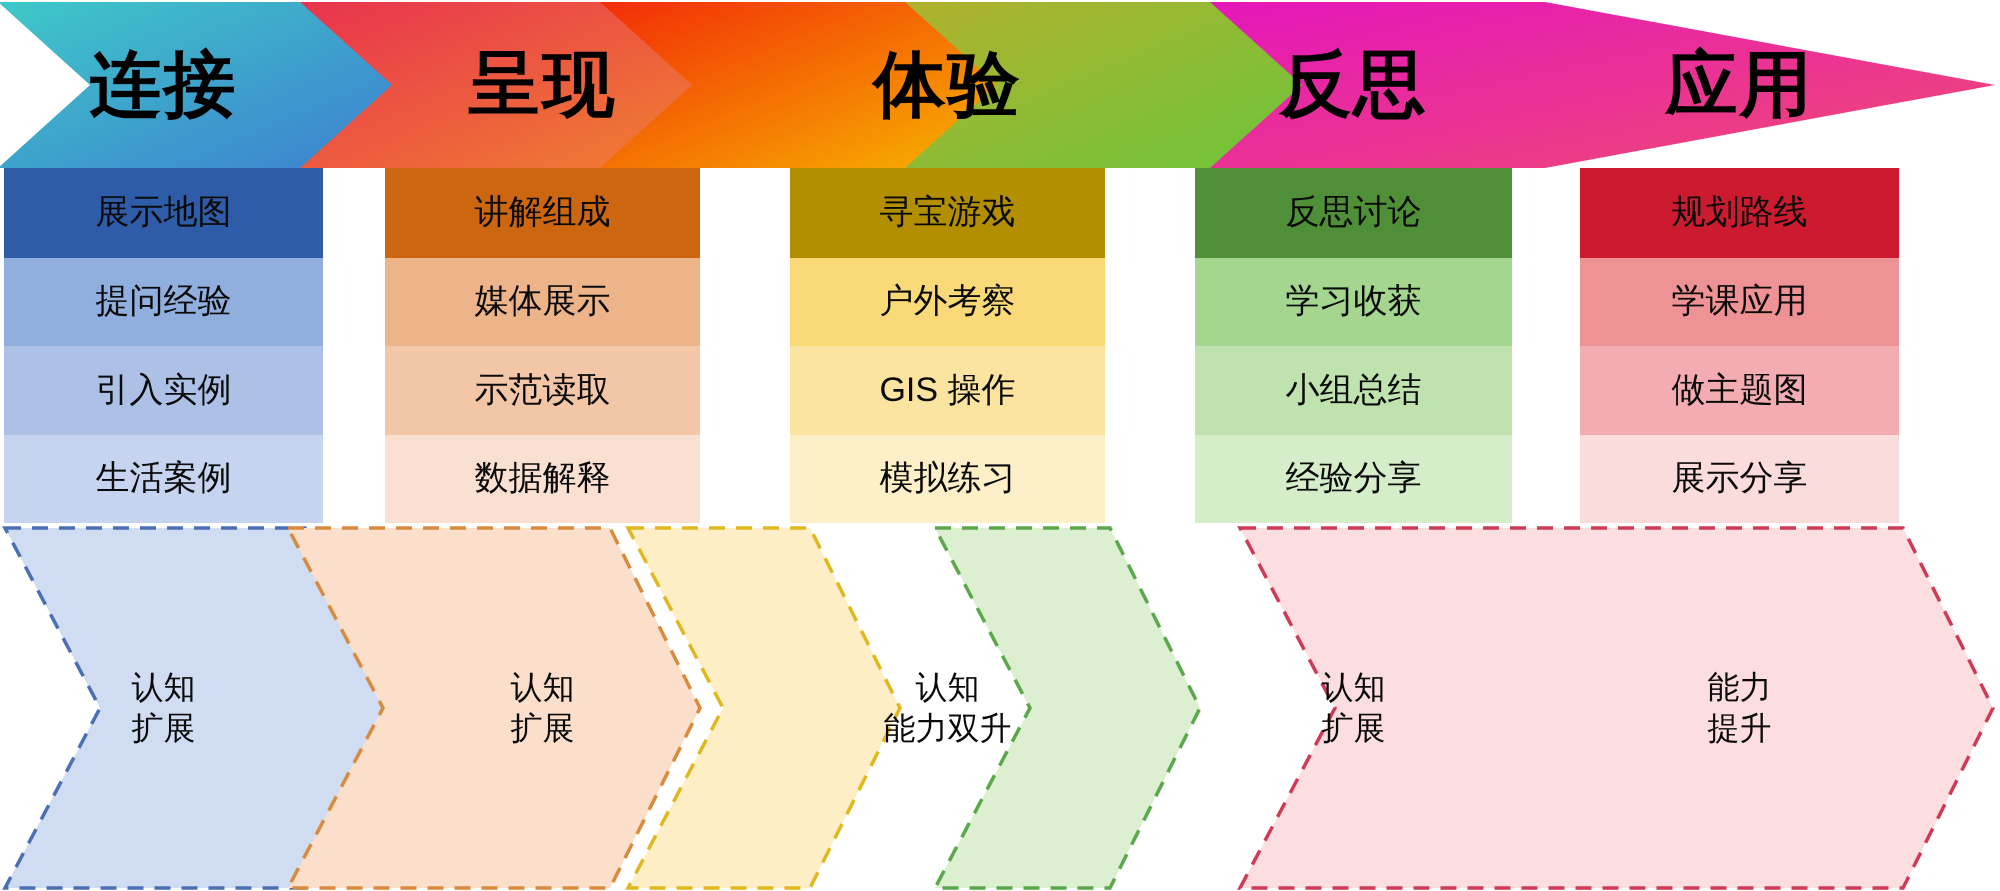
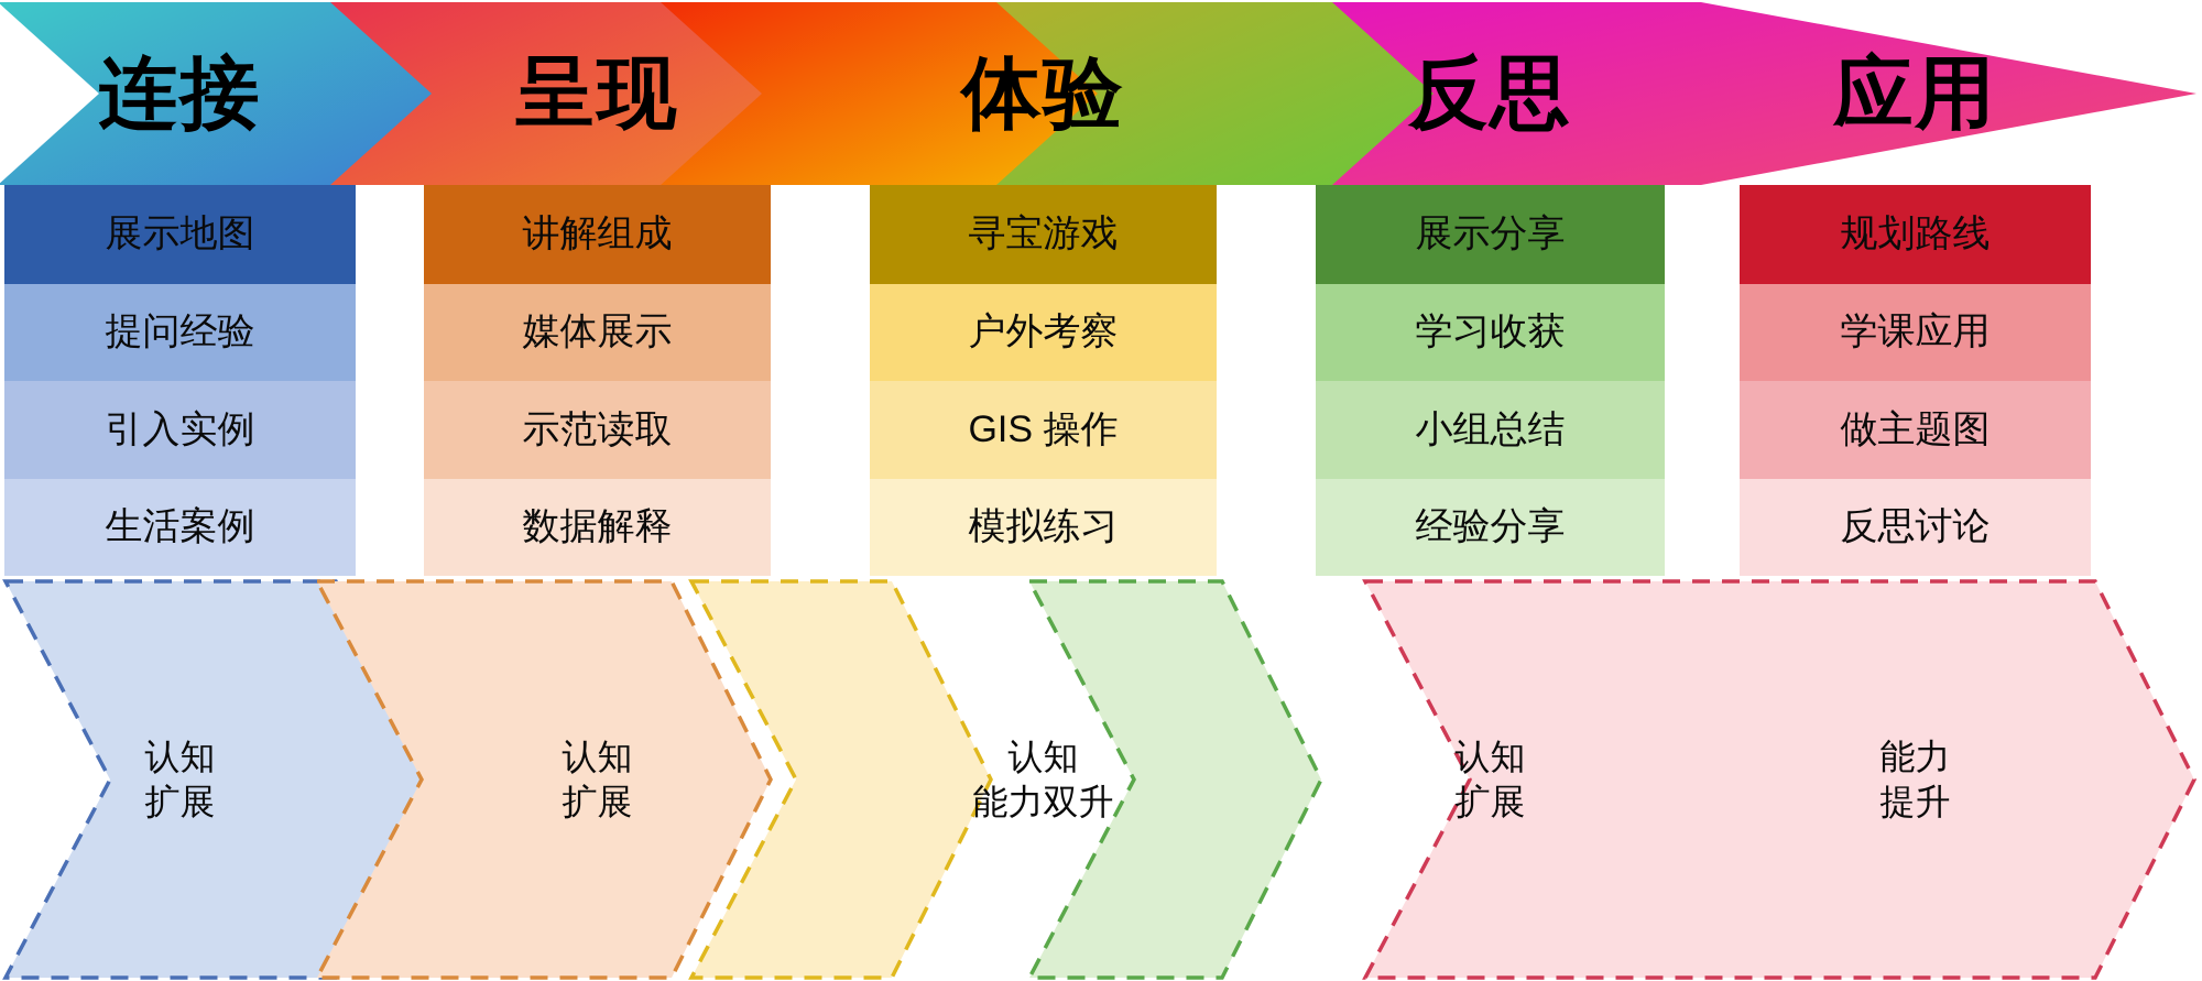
  连接
  展示地图
  提问经验
  引入实例
  生活案例
  认知
  扩展
  呈现
  讲解组成
  媒体展示
  示范读取
  数据解释
  认知
  扩展
  体验
  寻宝游戏
  户外考察
  GIS 操作
  模拟练习
  认知
  能力双升
  反思
- 反思讨论
+ 展示分享
  学习收获
  小组总结
  经验分享
  认知
  扩展
  应用
  规划路线
  学课应用
  做主题图
- 展示分享
+ 反思讨论
  能力
  提升
